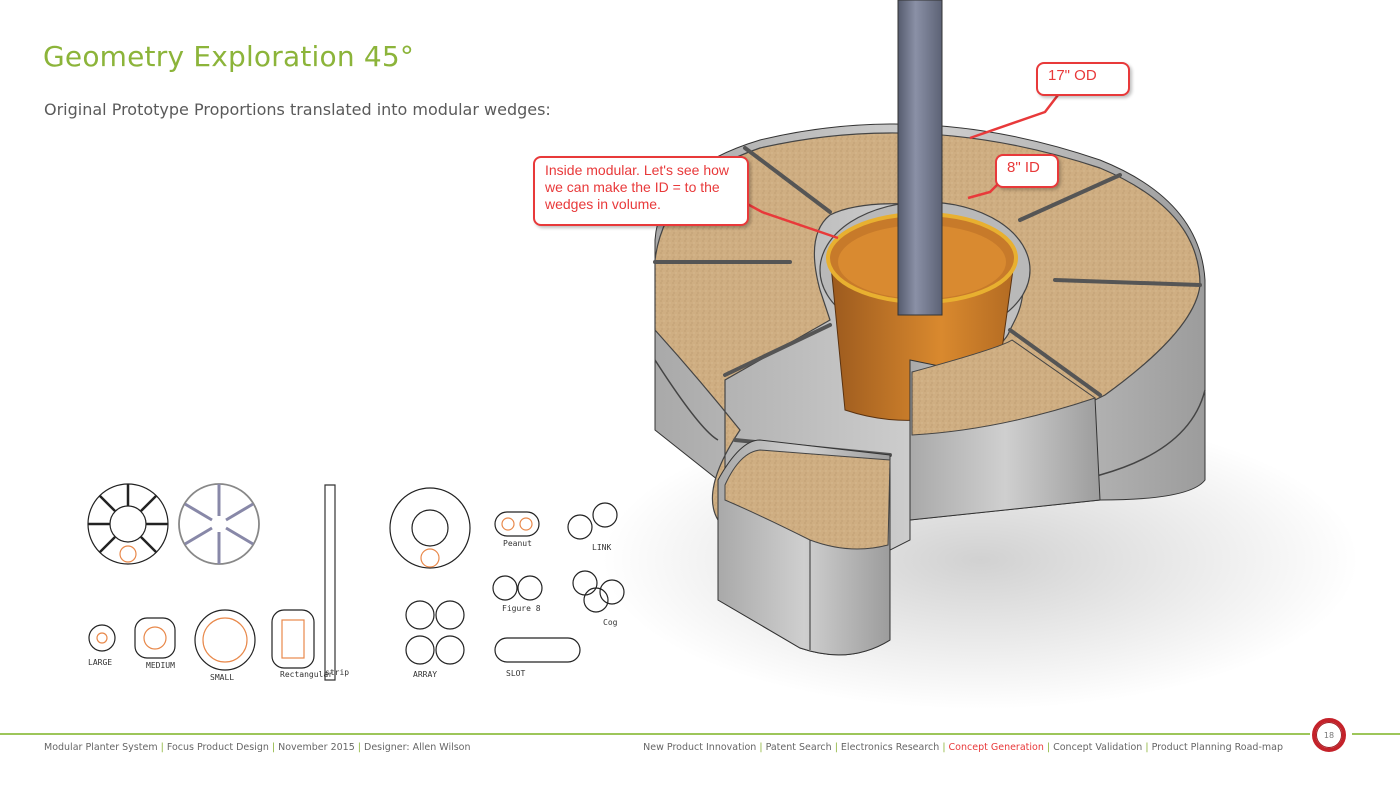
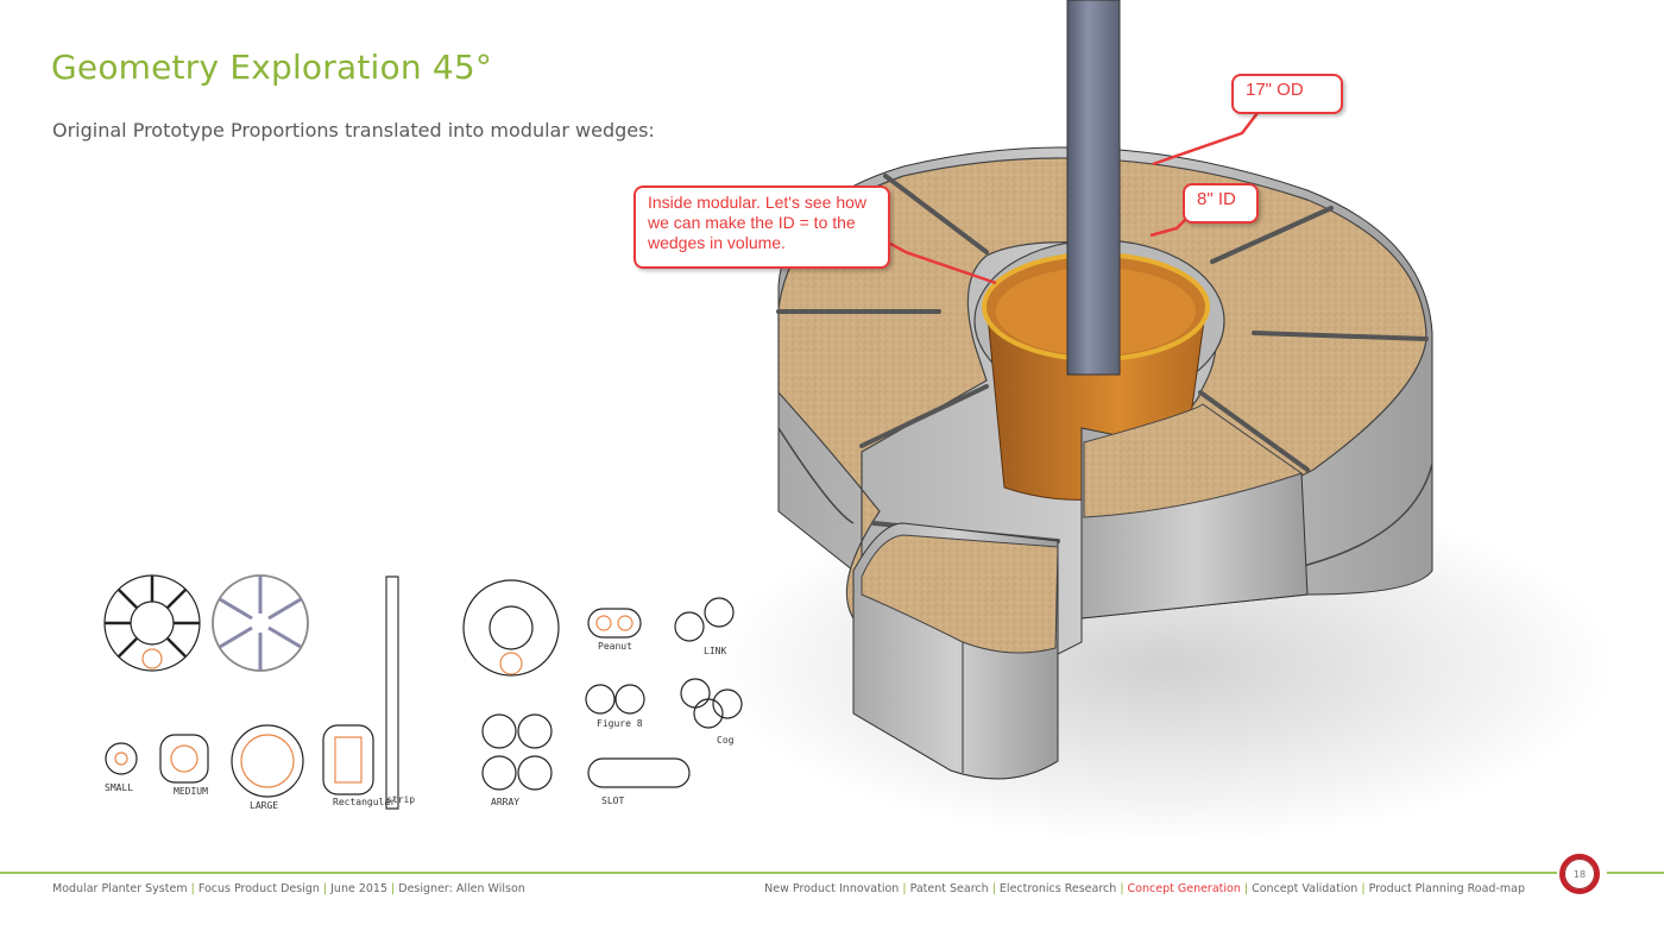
  Geometry Exploration 45°
  Original Prototype Proportions translated into modular wedges:
  17" OD
  8" ID
  Inside modular. Let's see how we can make the ID = to the wedges in volume.
- LARGE
+ SMALL
  MEDIUM
- SMALL
+ LARGE
  Rectangular
  strip
  Peanut
  LINK
  Figure 8
  Cog
  ARRAY
  SLOT
  18
- Modular Planter System | Focus Product Design | November 2015 | Designer: Allen Wilson
+ Modular Planter System | Focus Product Design | June 2015 | Designer: Allen Wilson
  New Product Innovation | Patent Search | Electronics Research | Concept Generation | Concept Validation | Product Planning Road-map
